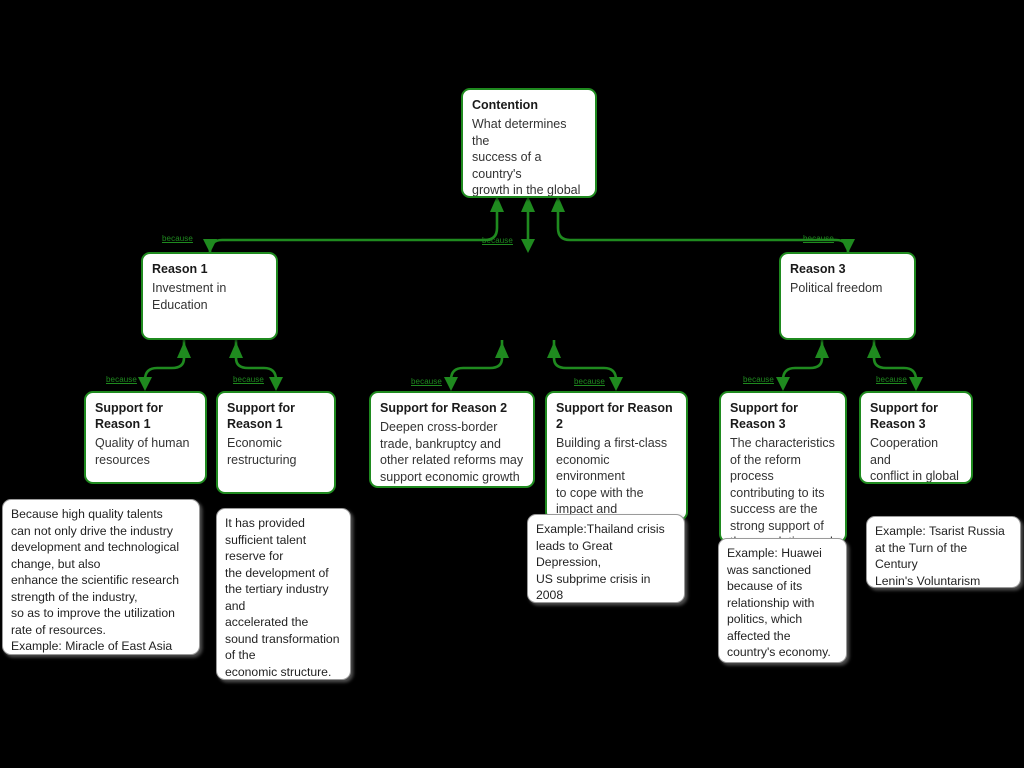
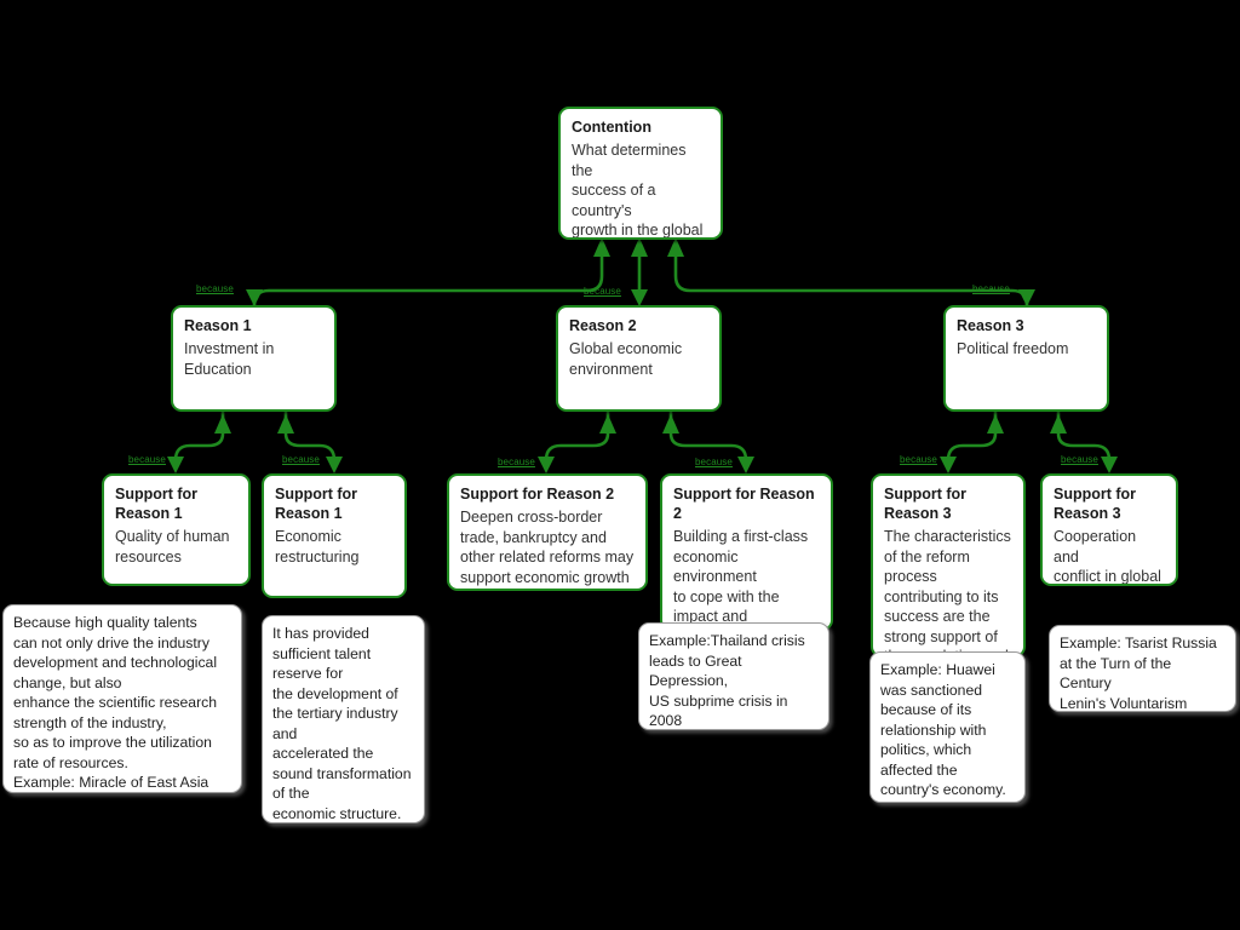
  because
  because
  because
  because
  because
  because
  because
  because
  because
  Contention
  What determines the
  success of a
  country's
  growth in the global
  Reason 1
  Investment in
  Education
+ Reason 2
+ Global economic
+ environment
  Reason 3
  Political freedom
  Support for
  Reason 1
  Quality of human
  resources
  Support for
  Reason 1
  Economic
  restructuring
  Support for Reason 2
  Deepen cross-border
  trade, bankruptcy and
  other related reforms may
  support economic growth
  Support for Reason
  2
  Building a first-class
  economic environment
  to cope with the
  Support for
  Reason 3
  The characteristics
  of the reform
  process
  contributing to its
  success are the
  strong support of
  Support for
  Reason 3
  Cooperation and
  conflict in global
  Because high quality talents
  can not only drive the industry
  development and technological
  change, but also
  enhance the scientific research
  strength of the industry,
  so as to improve the utilization
  rate of resources.
  Example: Miracle of East Asia
  It has provided
  sufficient talent
  reserve for
  the development of
  the tertiary industry
  and
  accelerated the
  sound transformation
  of the
  economic structure.
  Example:Thailand crisis
  leads to Great
  Depression,
  US subprime crisis in
  2008
  Example: Huawei
  was sanctioned
  because of its
  relationship with
  politics, which
  affected the
  country's economy.
  Example: Tsarist Russia
  at the Turn of the
  Century
  Lenin's Voluntarism
